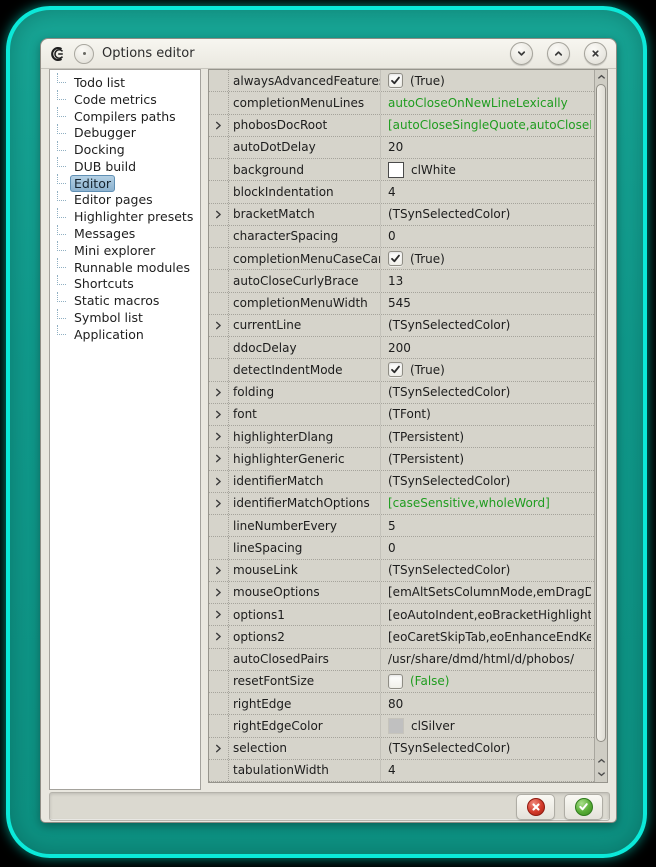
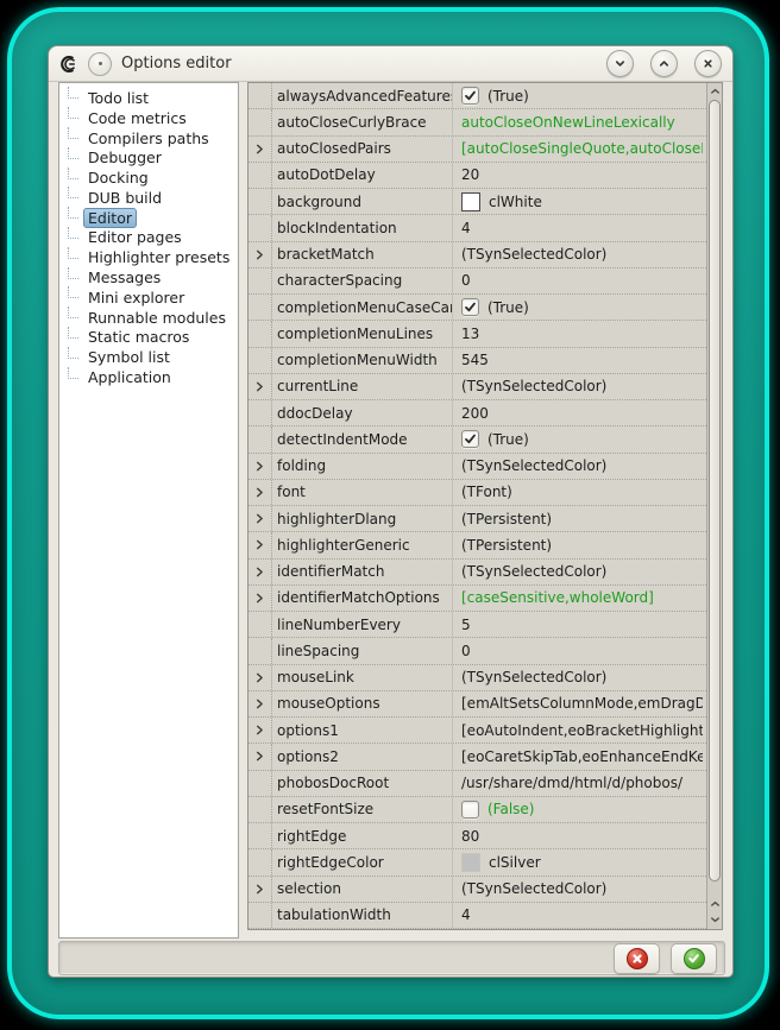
  Options editor
  Todo list
  Code metrics
  Compilers paths
  Debugger
  Docking
  DUB build
  Editor
  Editor pages
  Highlighter presets
  Messages
  Mini explorer
  Runnable modules
- Shortcuts
  Static macros
  Symbol list
  Application
  alwaysAdvancedFeature
  (True)
- completionMenuLines
+ autoCloseCurlyBrace
  autoCloseOnNewLineLexically
- phobosDocRoot
+ autoClosedPairs
  [autoCloseSingleQuote,autoClose
  autoDotDelay
  20
  background
  clWhite
  blockIndentation
  4
  bracketMatch
  (TSynSelectedColor)
  characterSpacing
  0
  completionMenuCaseCar
  (True)
- autoCloseCurlyBrace
+ completionMenuLines
  13
  completionMenuWidth
  545
  currentLine
  (TSynSelectedColor)
  ddocDelay
  200
  detectIndentMode
  (True)
  folding
  (TSynSelectedColor)
  font
  (TFont)
  highlighterDlang
  (TPersistent)
  highlighterGeneric
  (TPersistent)
  identifierMatch
  (TSynSelectedColor)
  identifierMatchOptions
  [caseSensitive,wholeWord]
  lineNumberEvery
  5
  lineSpacing
  0
  mouseLink
  (TSynSelectedColor)
  mouseOptions
  [emAltSetsColumnMode,emDragD
  options1
  [eoAutoIndent,eoBracketHighlight
  options2
  [eoCaretSkipTab,eoEnhanceEndKe
- autoClosedPairs
+ phobosDocRoot
  /usr/share/dmd/html/d/phobos/
  resetFontSize
  (False)
  rightEdge
  80
  rightEdgeColor
  clSilver
  selection
  (TSynSelectedColor)
  tabulationWidth
  4
